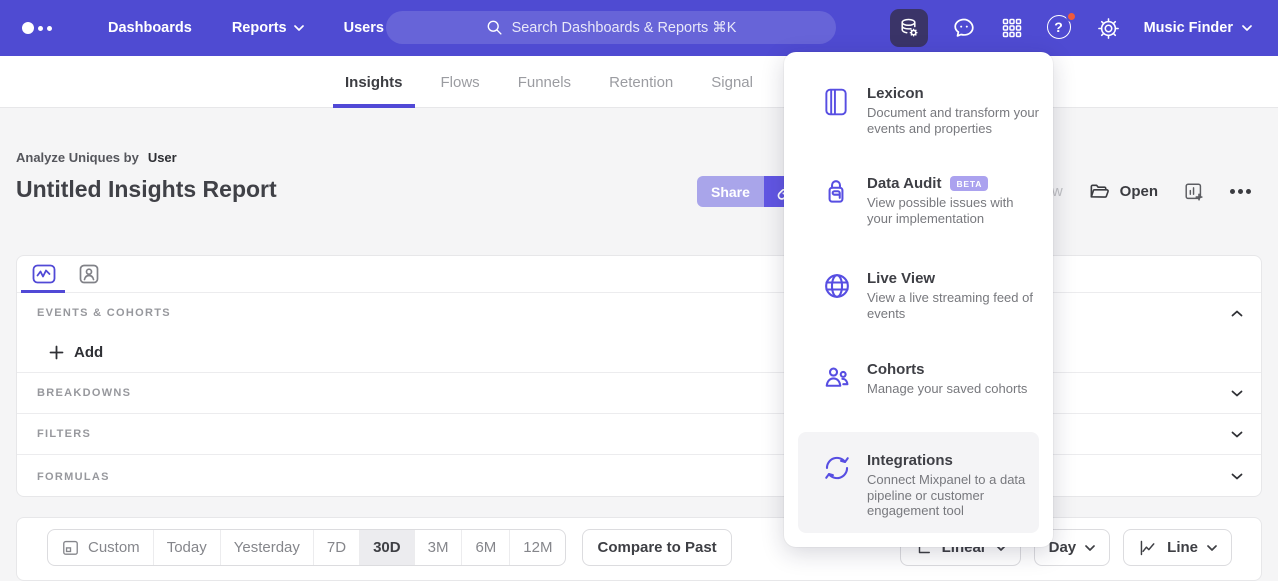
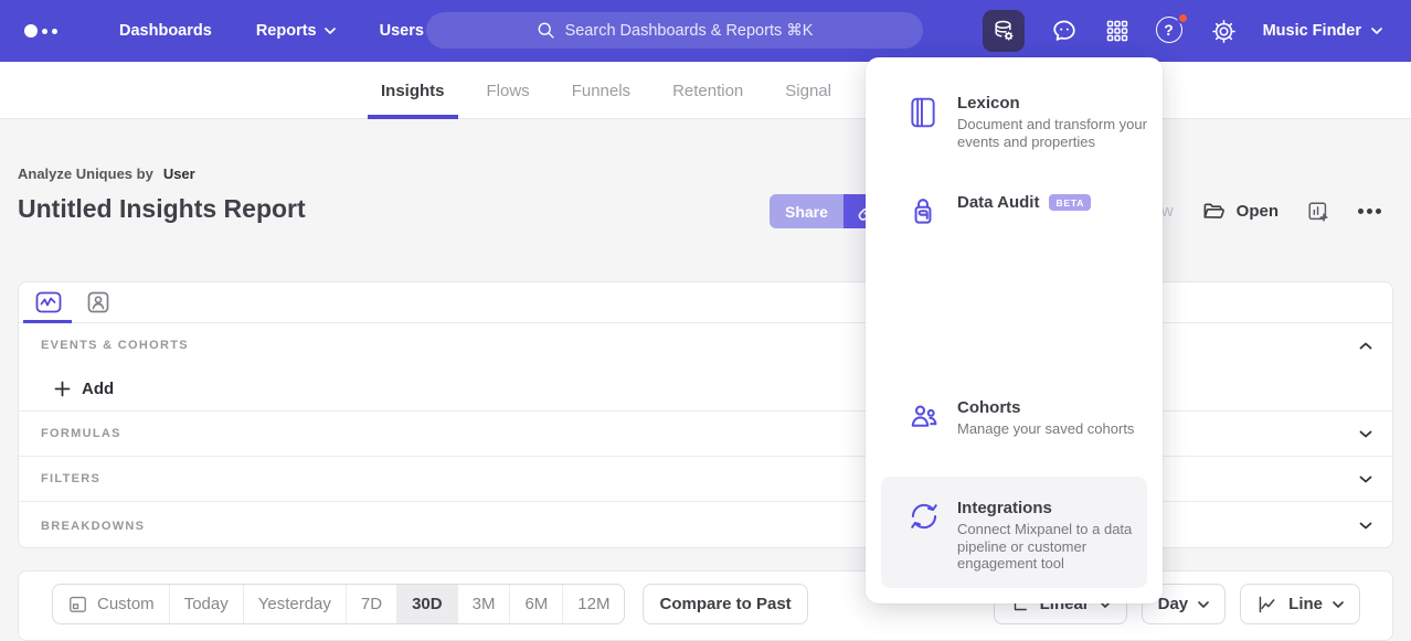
  Dashboards
  Reports
  Users
  Search Dashboards & Reports ⌘K
  ?
  Music Finder
  Insights
  Flows
  Funnels
  Retention
  Signal
  Analyze Uniques by User
  Untitled Insights Report
  Share
  Open
  EVENTS & COHORTS
  Add
- BREAKDOWNS
+ FORMULAS
  FILTERS
- FORMULAS
+ BREAKDOWNS
  Custom
  Today
  Yesterday
  7D
  30D
  3M
  6M
  12M
  Compare to Past
  Linear
  Day
  Line
  Lexicon
  Document and transform your events and properties
  Data Audit
  BETA
- View possible issues with your implementation
- Live View
- View a live streaming feed of events
  Cohorts
  Manage your saved cohorts
  Integrations
  Connect Mixpanel to a data pipeline or customer engagement tool
